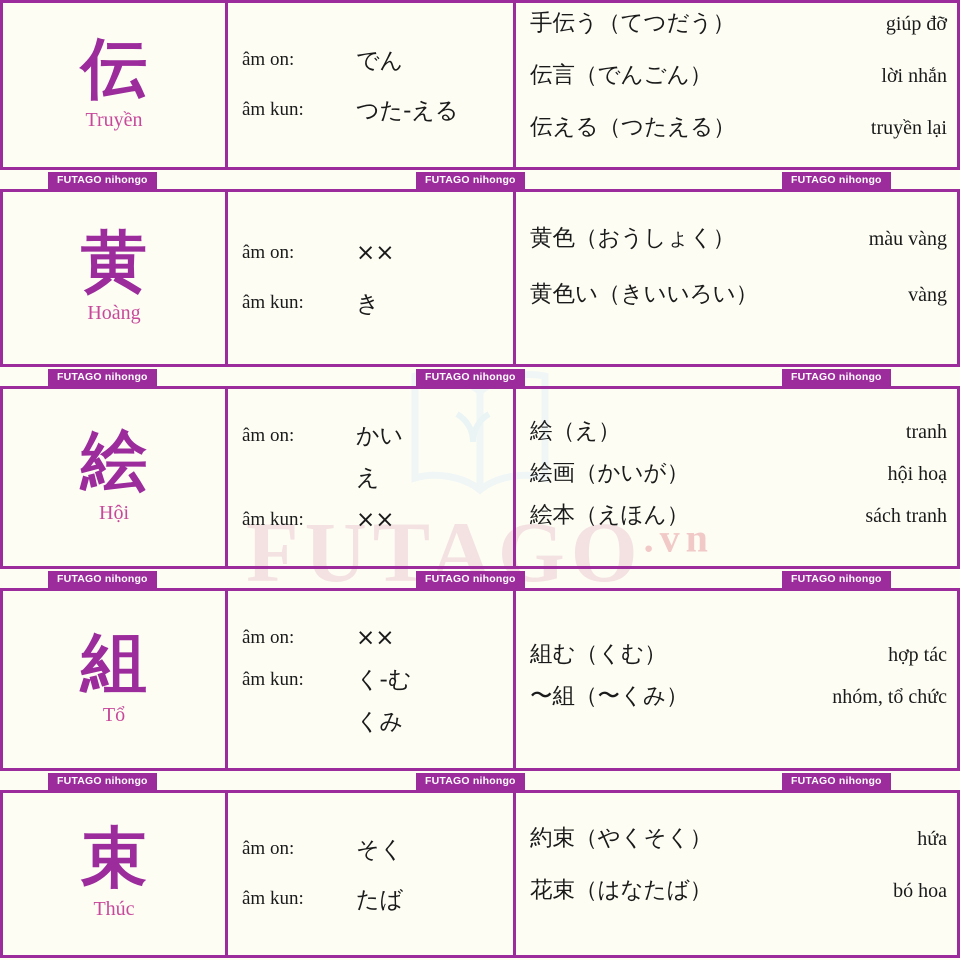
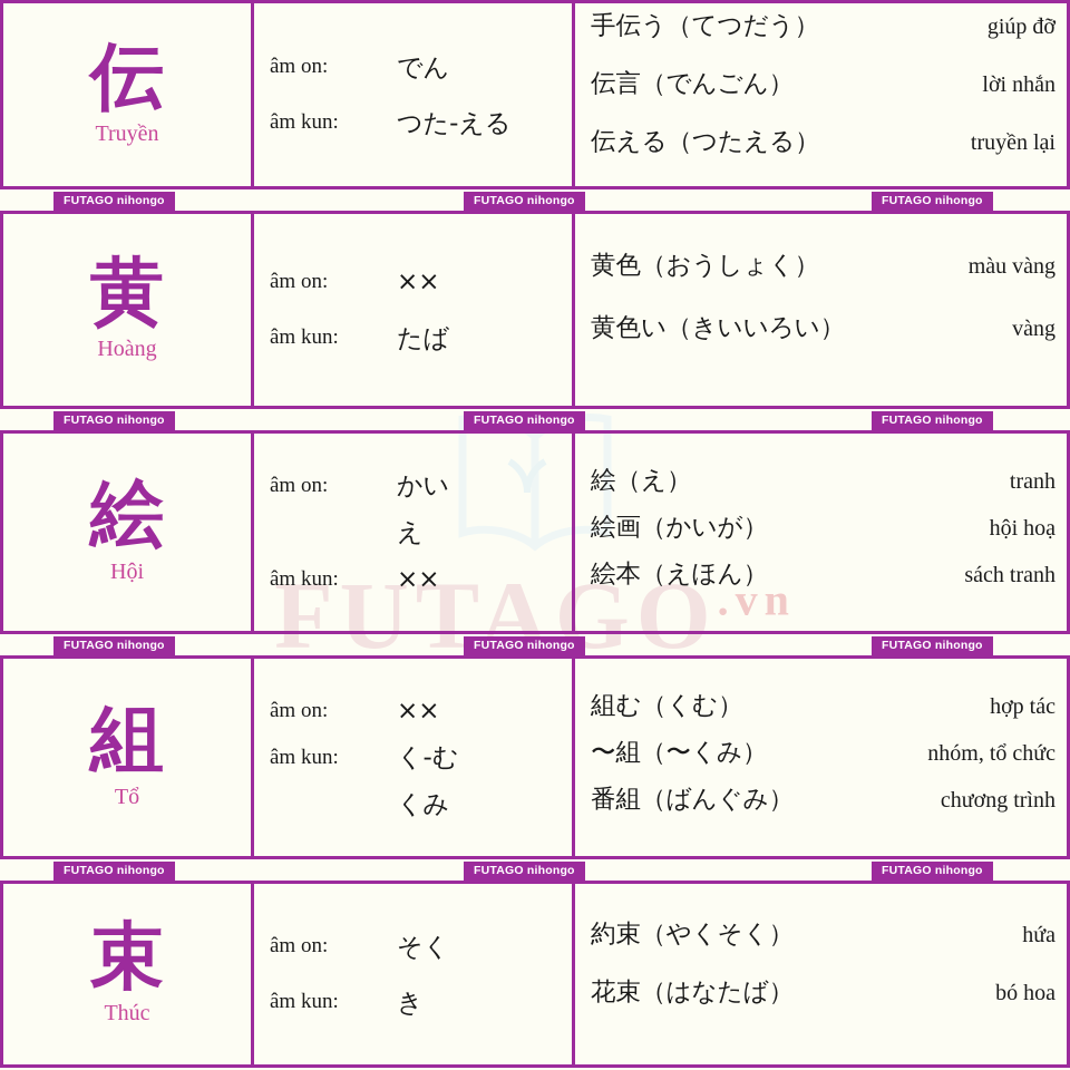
  FUTAGO.vn
  伝
  Truyền
  âm on:
  でん
  âm kun:
  つた-える
  手伝う（てつだう）
  giúp đỡ
  伝言（でんごん）
  lời nhắn
  伝える（つたえる）
  truyền lại
  FUTAGO nihongo
  FUTAGO nihongo
  FUTAGO nihongo
  黄
  Hoàng
  âm on:
  ××
  âm kun:
- き
+ たば
  黄色（おうしょく）
  màu vàng
  黄色い（きいいろい）
  vàng
  FUTAGO nihongo
  FUTAGO nihongo
  FUTAGO nihongo
  絵
  Hội
  âm on:
  かい
  え
  âm kun:
  ××
  絵（え）
  tranh
  絵画（かいが）
  hội hoạ
  絵本（えほん）
  sách tranh
  FUTAGO nihongo
  FUTAGO nihongo
  FUTAGO nihongo
  組
  Tổ
  âm on:
  ××
  âm kun:
  く-む
  くみ
  組む（くむ）
  hợp tác
  〜組（〜くみ）
  nhóm, tổ chức
+ 番組（ばんぐみ）
+ chương trình
  FUTAGO nihongo
  FUTAGO nihongo
  FUTAGO nihongo
  束
  Thúc
  âm on:
  そく
  âm kun:
- たば
+ き
  約束（やくそく）
  hứa
  花束（はなたば）
  bó hoa
